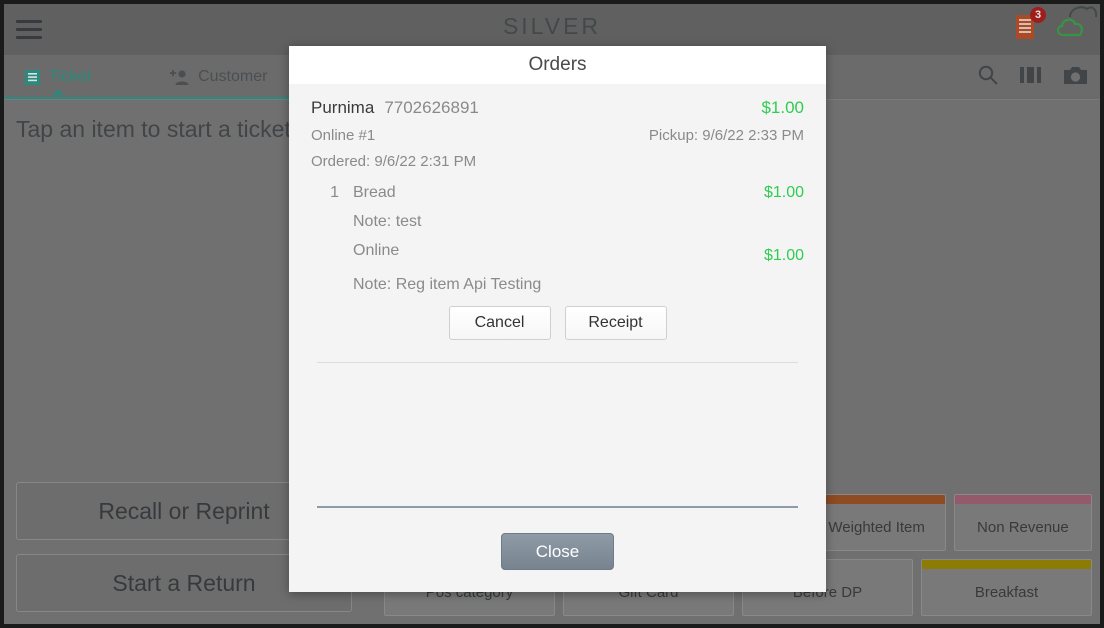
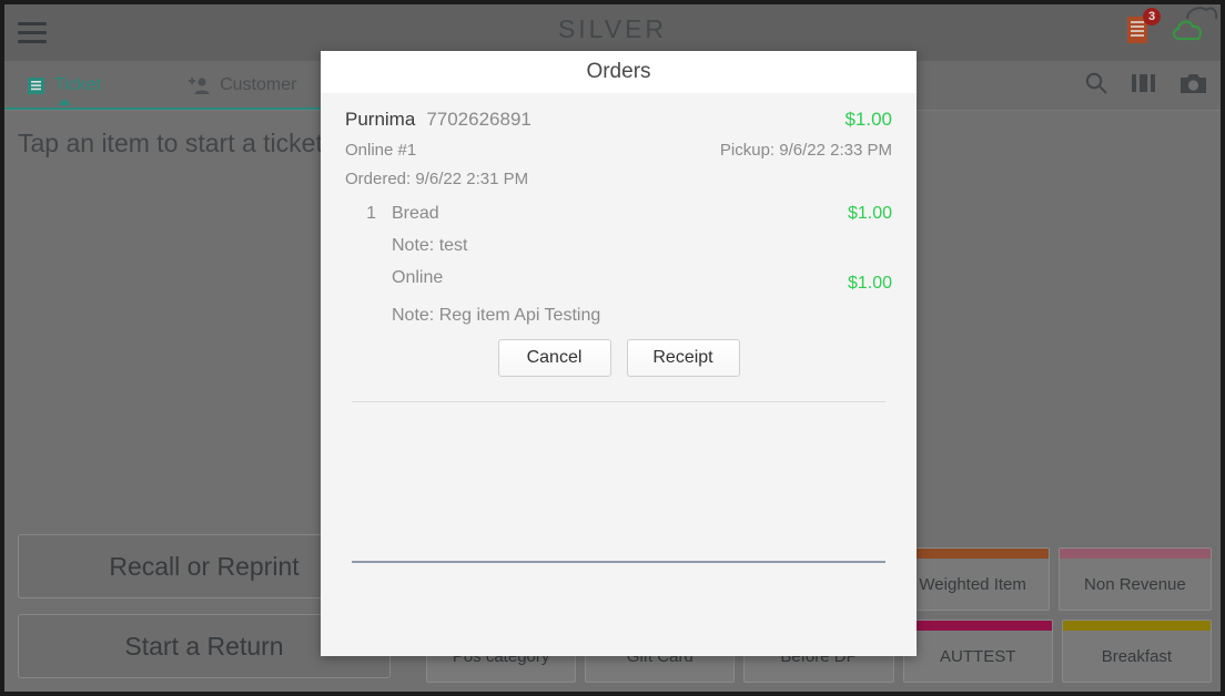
  SILVER
  3
  Ticket
  Customer
  Tap an item to start a ticket
  Recall or Reprint
  Start a Return
  Weighted Item
  Non Revenue
  Pos category
  Gift Card
  Before DP
+ AUTTEST
  Breakfast
  Orders
  Purnima 7702626891
  $1.00
  Online #1
  Pickup: 9/6/22 2:33 PM
  Ordered: 9/6/22 2:31 PM
  1
  Bread
  $1.00
  Note: test
  Online
  $1.00
  Note: Reg item Api Testing
  Cancel
  Receipt
- Close
